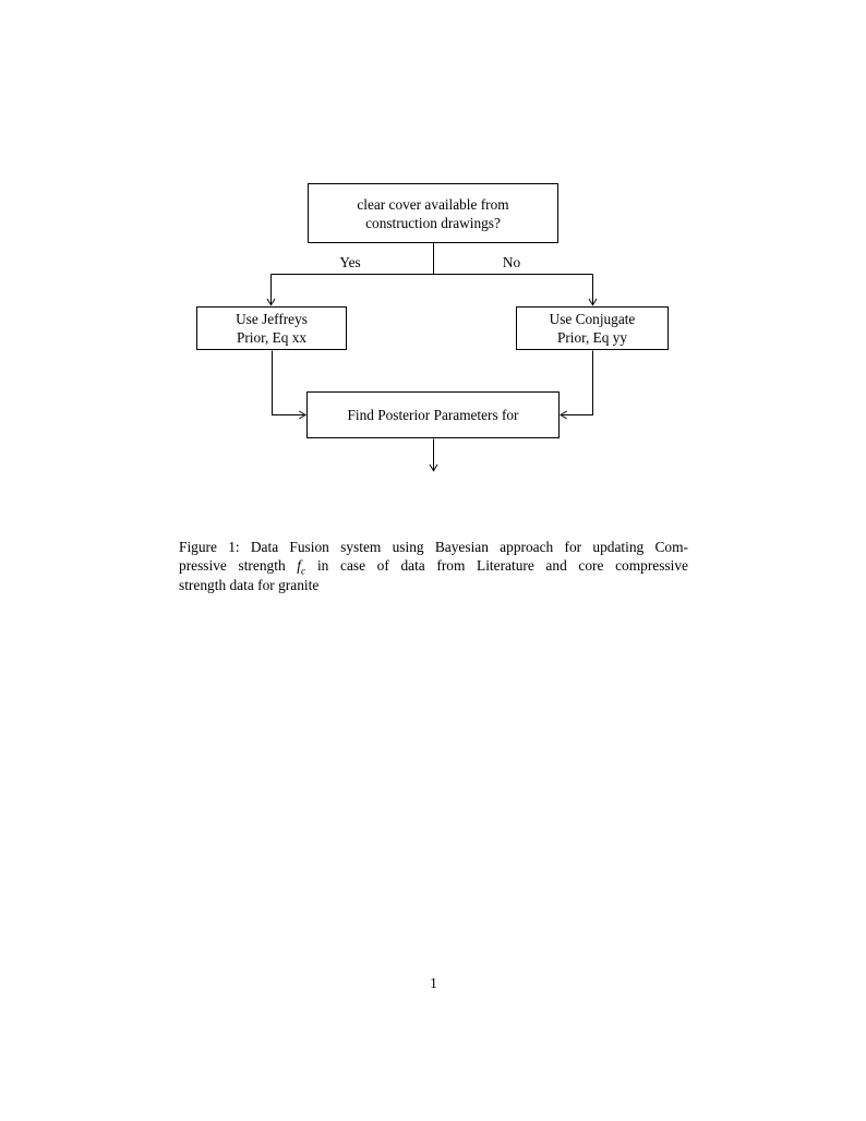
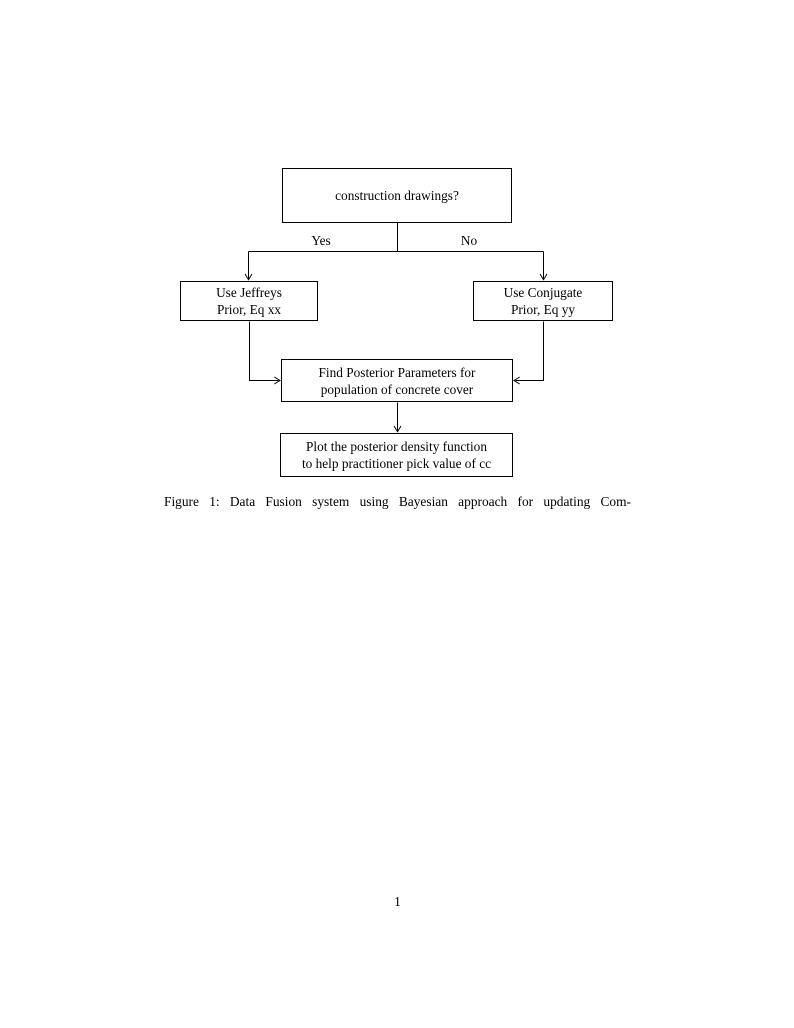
- clear cover available from
  construction drawings?
  Yes
  No
  Use Jeffreys
  Prior, Eq xx
  Use Conjugate
  Prior, Eq yy
  Find Posterior Parameters for
+ population of concrete cover
+ Plot the posterior density function
+ to help practitioner pick value of cc
  Figure 1: Data Fusion system using Bayesian approach for updating Com-
- pressive strength fc in case of data from Literature and core compressive
- strength data for granite
  1
